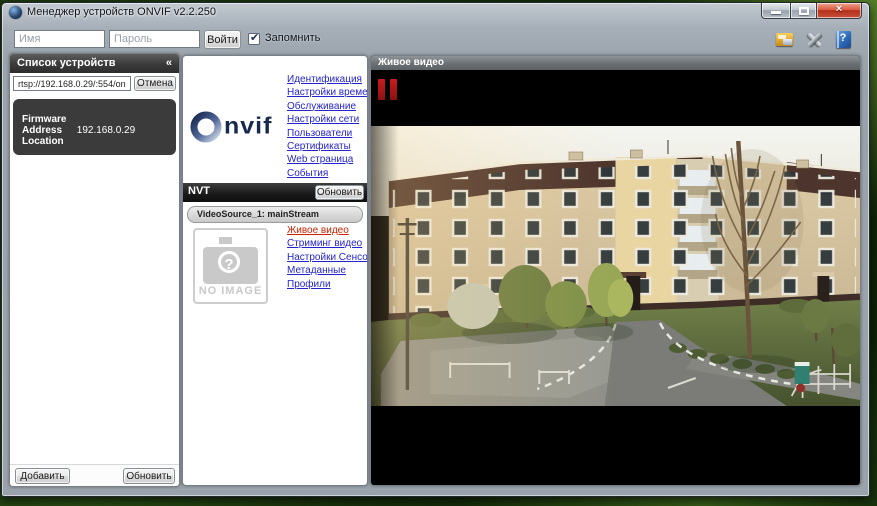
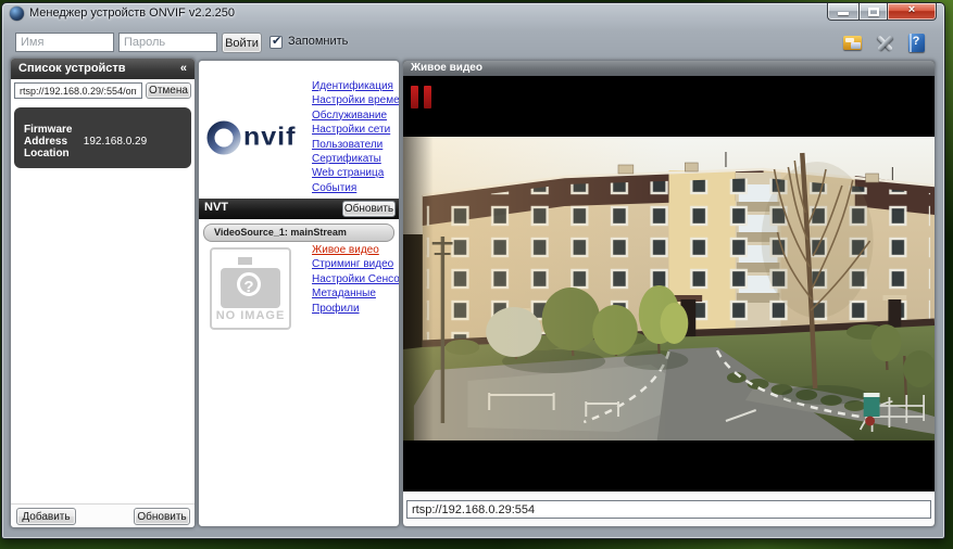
  Менеджер устройств ONVIF v2.2.250
  ×
  Имя
  Пароль
  Войти
  Запомнить
  ?
  Список устройств
  «
  rtsp://192.168.0.29/:554/on
  Отмена
  Firmware
  Address 192.168.0.29
  Location
  Добавить
  Обновить
  nvif
  Идентификация
  Настройки време
  Обслуживание
  Настройки сети
  Пользователи
  Сертификаты
  Web страница
  События
  NVT
  Обновить
  VideoSource_1: mainStream
  ?
  NO IMAGE
  Живое видео
  Стриминг видео
  Настройки Сенсо
  Метаданные
  Профили
  Живое видео
+ rtsp://192.168.0.29:554
